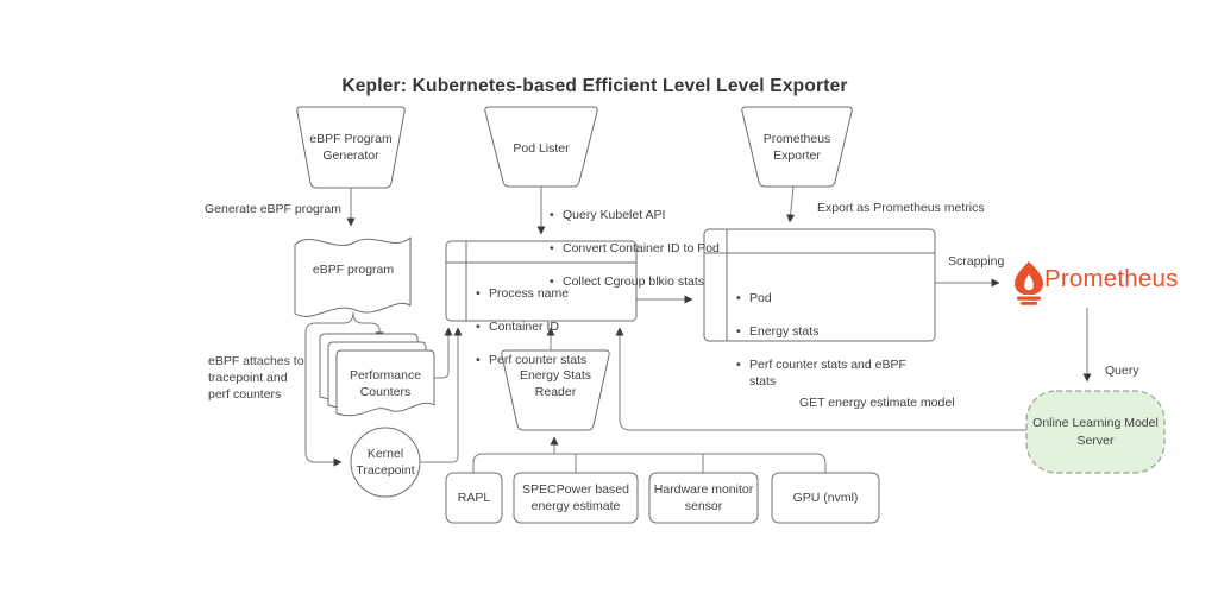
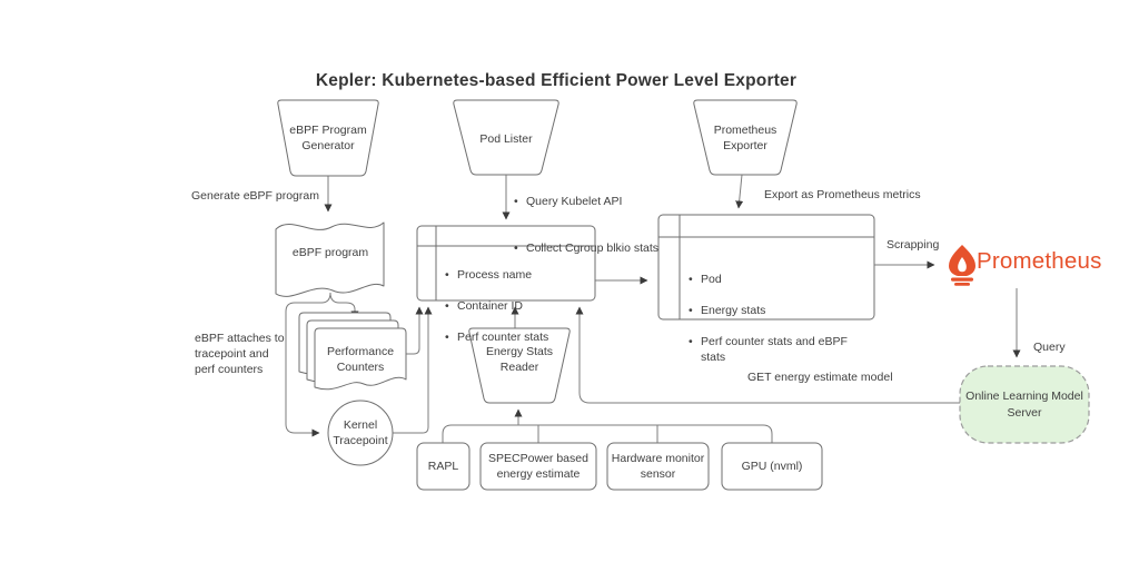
- Kepler: Kubernetes-based Efficient Level Level Exporter
+ Kepler: Kubernetes-based Efficient Power Level Exporter
  eBPF Program
  Generator
  Pod Lister
  Prometheus
  Exporter
  Energy Stats
  Reader
  eBPF program
  Performance
  Counters
  Kernel
  Tracepoint
  Process name
  Container ID
  Perf counter stats
  Pod
  Energy stats
  Perf counter stats and eBPF stats
  RAPL
  SPECPower based
  energy estimate
  Hardware monitor
  sensor
  GPU (nvml)
  Online Learning Model
  Server
  Prometheus
  Generate eBPF program
  eBPF attaches to
  tracepoint and
  perf counters
  Query Kubelet API
- Convert Container ID to Pod
  Collect Cgroup blkio stats
  Export as Prometheus metrics
  Scrapping
  Query
  GET energy estimate model
